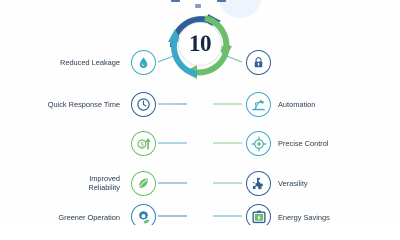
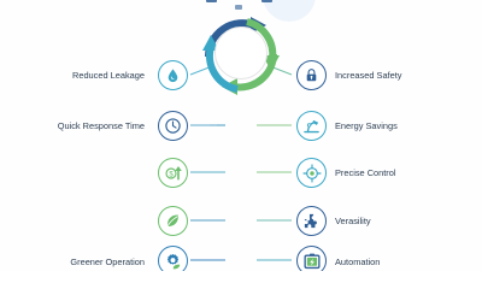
- 10
  Reduced Leakage
  Quick Response Time
- Improved
- Reliability
  Greener Operation
+ Increased Safety
- Automation
+ Energy Savings
  Precise Control
  Verasility
- Energy Savings
+ Automation
